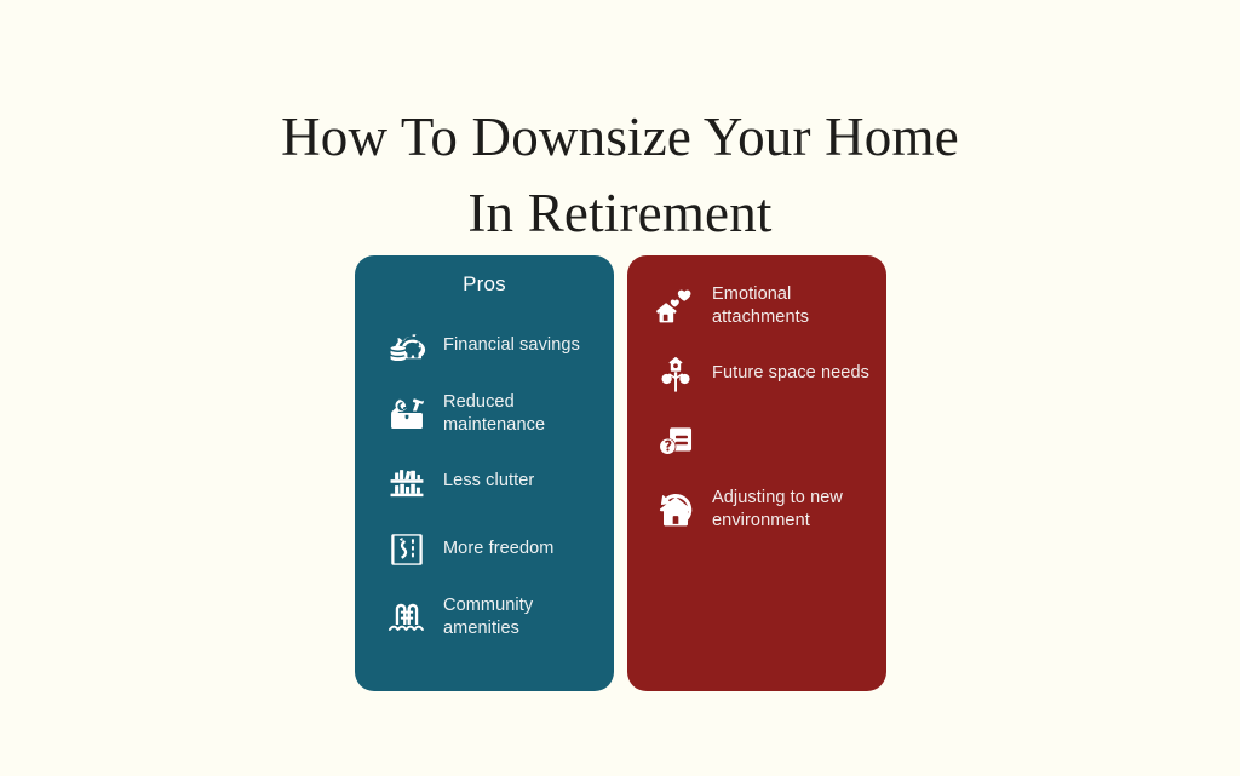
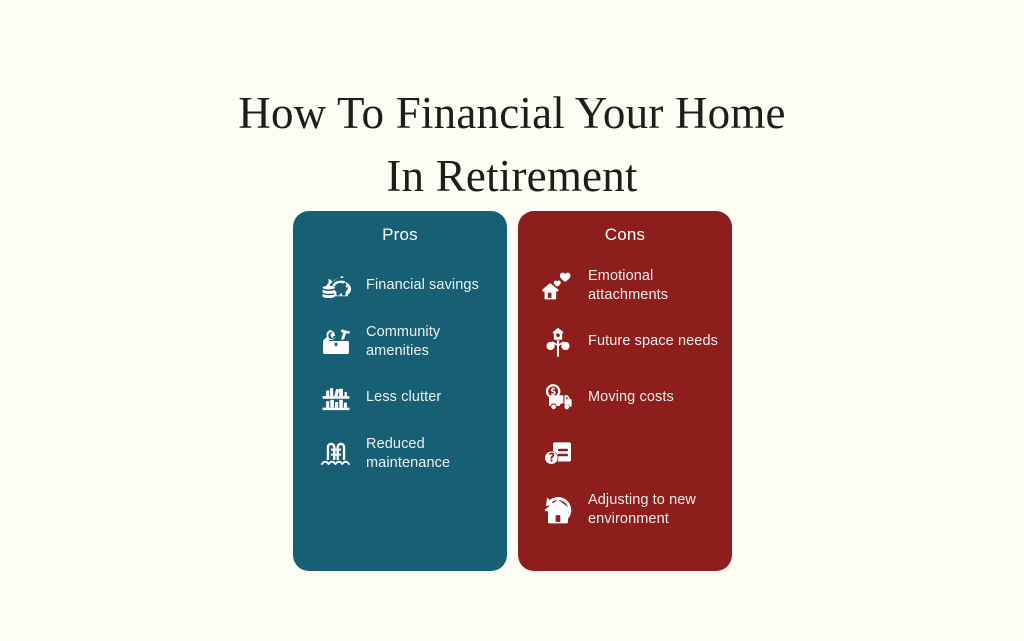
- How To Downsize Your Home
+ How To Financial Your Home
  In Retirement
  Pros
  Financial savings
- Reduced maintenance
+ Community amenities
  Less clutter
- More freedom
- Community amenities
+ Reduced maintenance
+ Cons
  Emotional attachments
  Future space needs
+ Moving costs
  Adjusting to new environment
